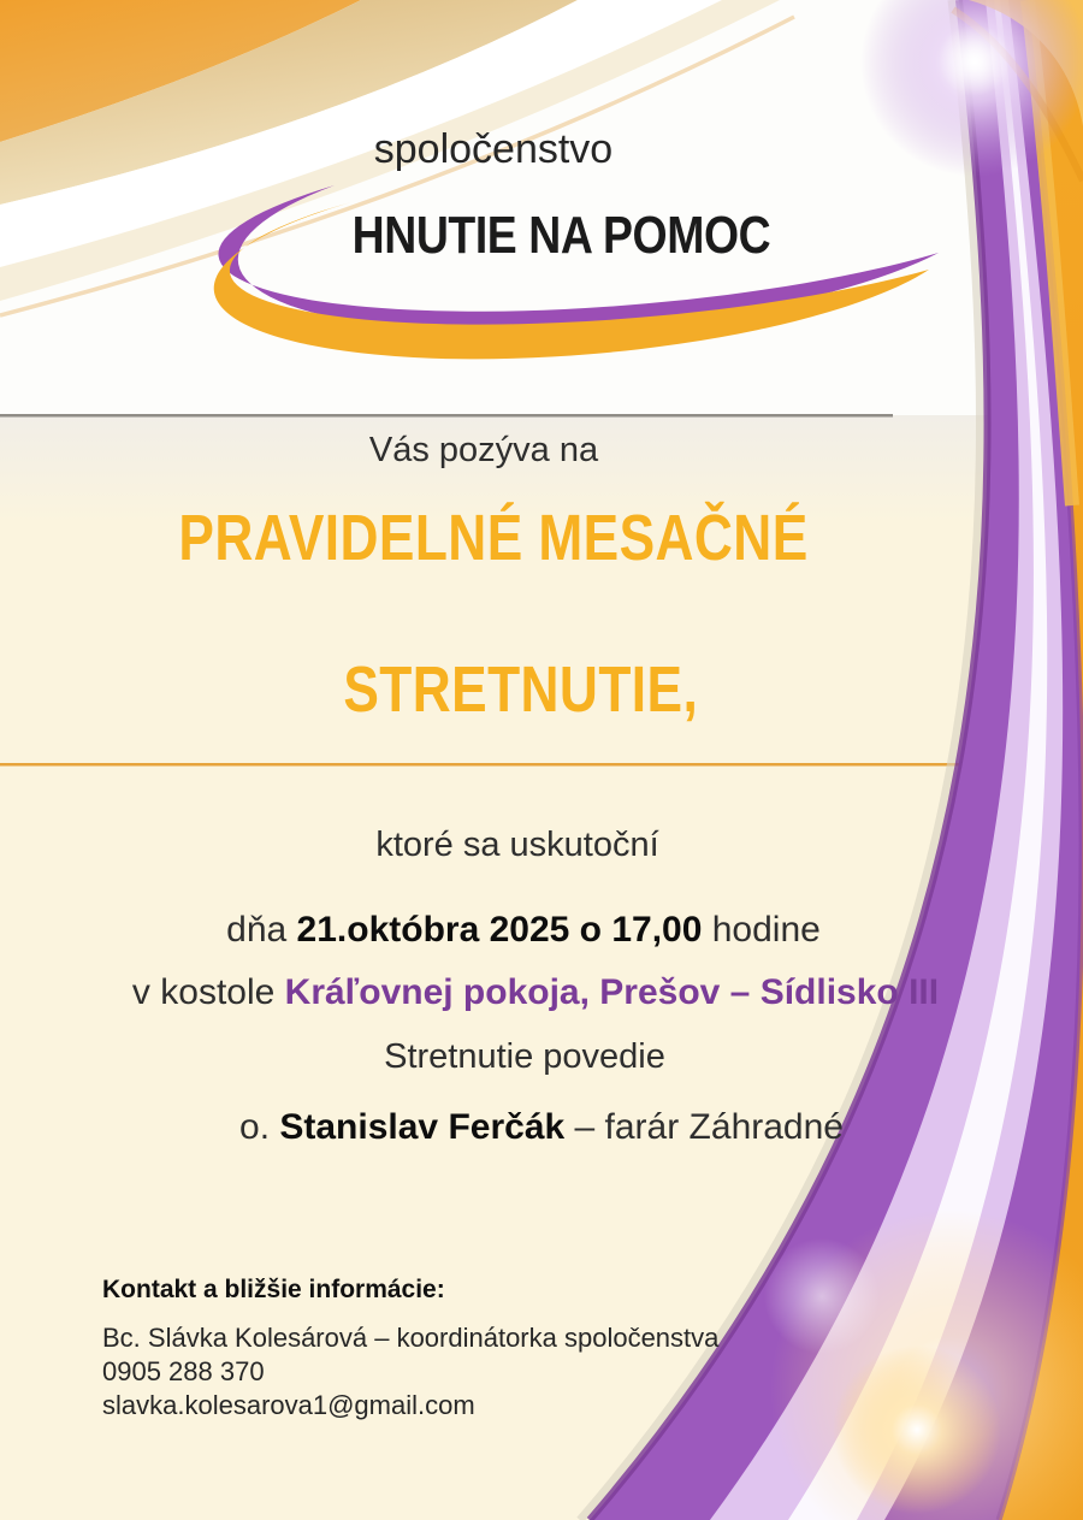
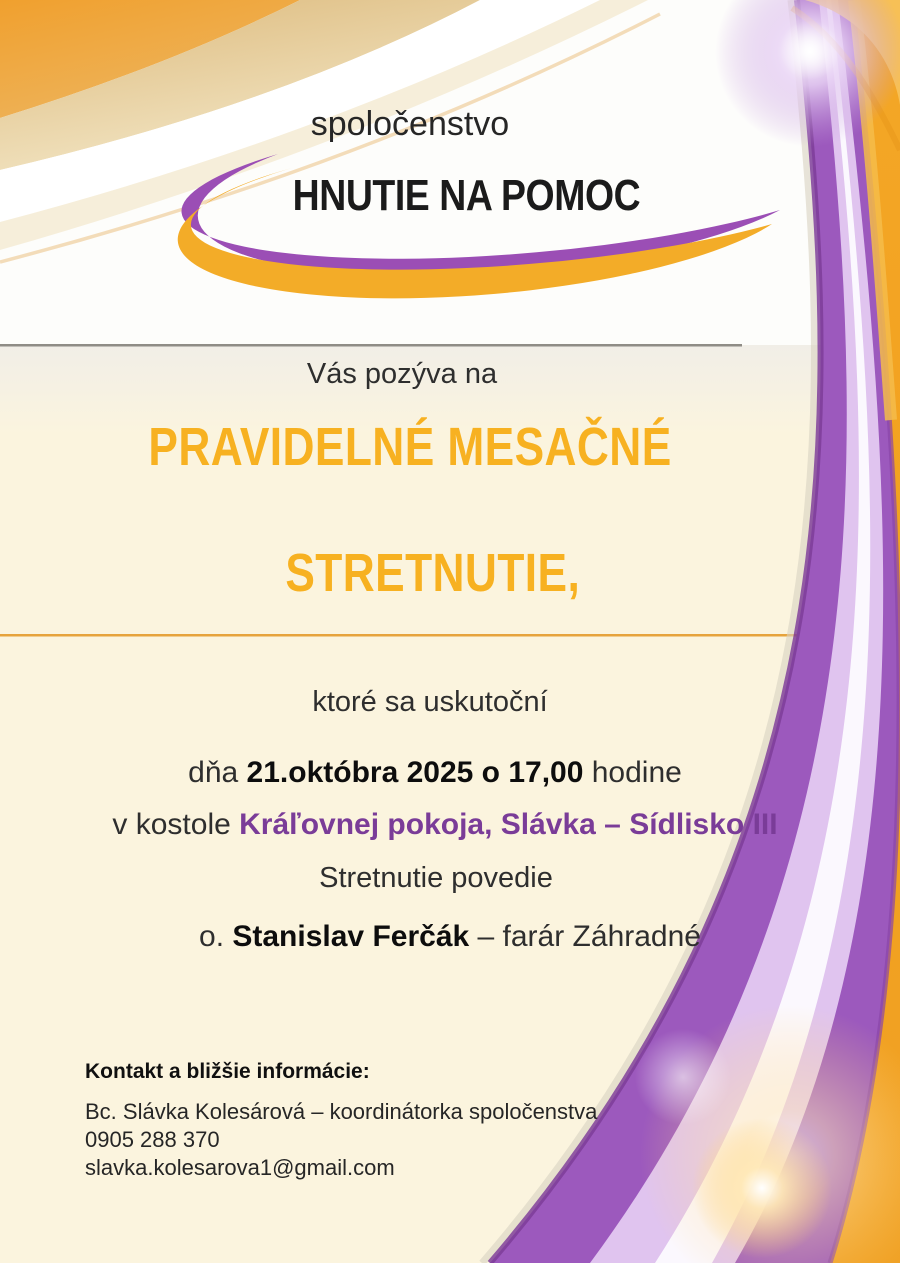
  spoločenstvo
  HNUTIE NA POMOC
  Vás pozýva na
  PRAVIDELNÉ MESAČNÉ
  STRETNUTIE,
  ktoré sa uskutoční
  dňa 21.októbra 2025 o 17,00 hodine
- v kostole Kráľovnej pokoja, Prešov – Sídlisko III
+ v kostole Kráľovnej pokoja, Slávka – Sídlisko III
  Stretnutie povedie
  o. Stanislav Ferčák – farár Záhradné
  Kontakt a bližšie informácie:
  Bc. Slávka Kolesárová – koordinátorka spoločenstva
  0905 288 370
  slavka.kolesarova1@gmail.com
